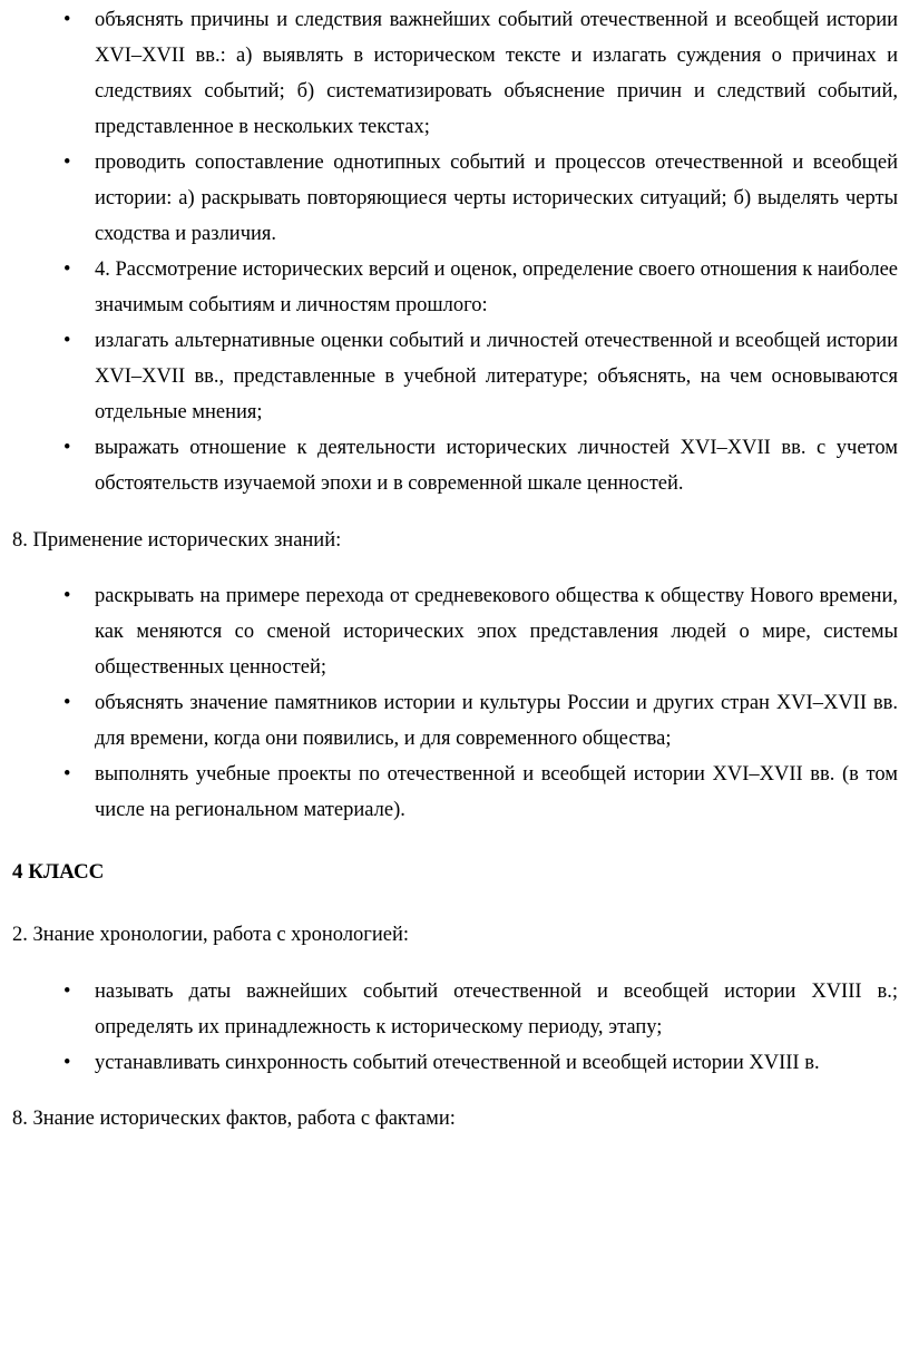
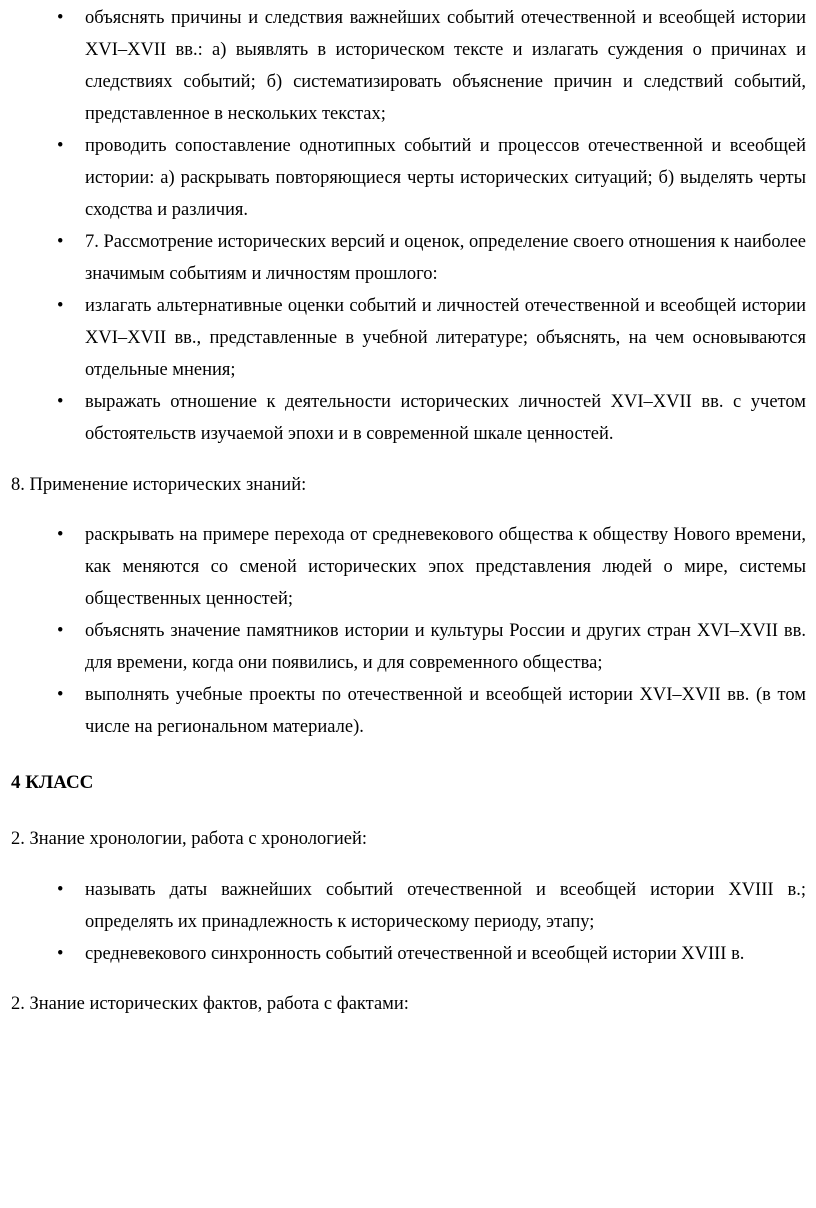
  •
  объяснять причины и следствия важнейших событий отечественной и всеобщей истории XVI–XVII вв.: а) выявлять в историческом тексте и излагать суждения о причинах и следствиях событий; б) систематизировать объяснение причин и следствий событий, представленное в нескольких текстах;
  •
  проводить сопоставление однотипных событий и процессов отечественной и всеобщей истории: а) раскрывать повторяющиеся черты исторических ситуаций; б) выделять черты сходства и различия.
  •
- 4. Рассмотрение исторических версий и оценок, определение своего отношения к наиболее значимым событиям и личностям прошлого:
+ 7. Рассмотрение исторических версий и оценок, определение своего отношения к наиболее значимым событиям и личностям прошлого:
  •
  излагать альтернативные оценки событий и личностей отечественной и всеобщей истории XVI–XVII вв., представленные в учебной литературе; объяснять, на чем основываются отдельные мнения;
  •
  выражать отношение к деятельности исторических личностей XVI–XVII вв. с учетом обстоятельств изучаемой эпохи и в современной шкале ценностей.
  8. Применение исторических знаний:
  •
  раскрывать на примере перехода от средневекового общества к обществу Нового времени, как меняются со сменой исторических эпох представления людей о мире, системы общественных ценностей;
  •
  объяснять значение памятников истории и культуры России и других стран XVI–XVII вв. для времени, когда они появились, и для современного общества;
  •
  выполнять учебные проекты по отечественной и всеобщей истории XVI–XVII вв. (в том числе на региональном материале).
  4 КЛАСС
  2. Знание хронологии, работа с хронологией:
  •
  называть даты важнейших событий отечественной и всеобщей истории XVIII в.; определять их принадлежность к историческому периоду, этапу;
  •
- устанавливать синхронность событий отечественной и всеобщей истории XVIII в.
+ средневекового синхронность событий отечественной и всеобщей истории XVIII в.
- 8. Знание исторических фактов, работа с фактами:
+ 2. Знание исторических фактов, работа с фактами:
